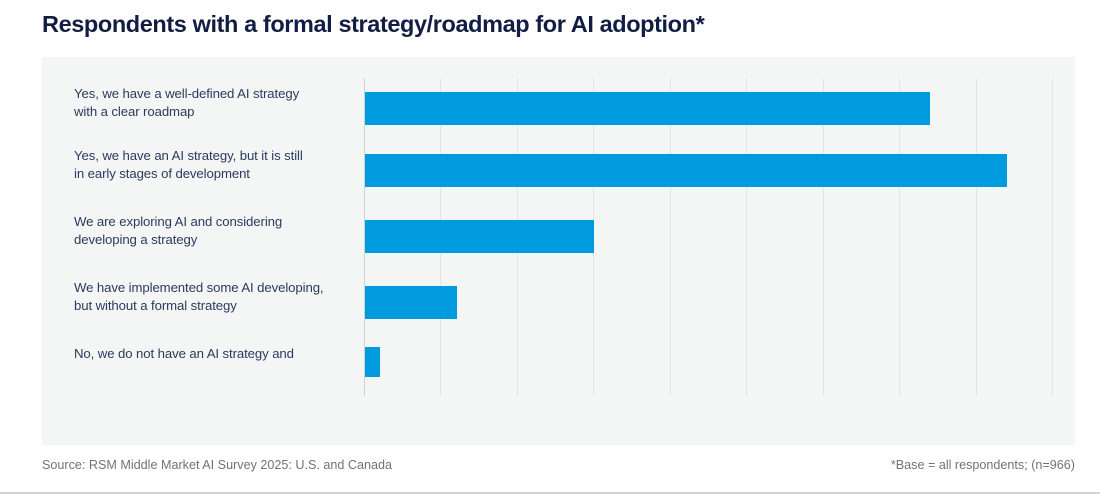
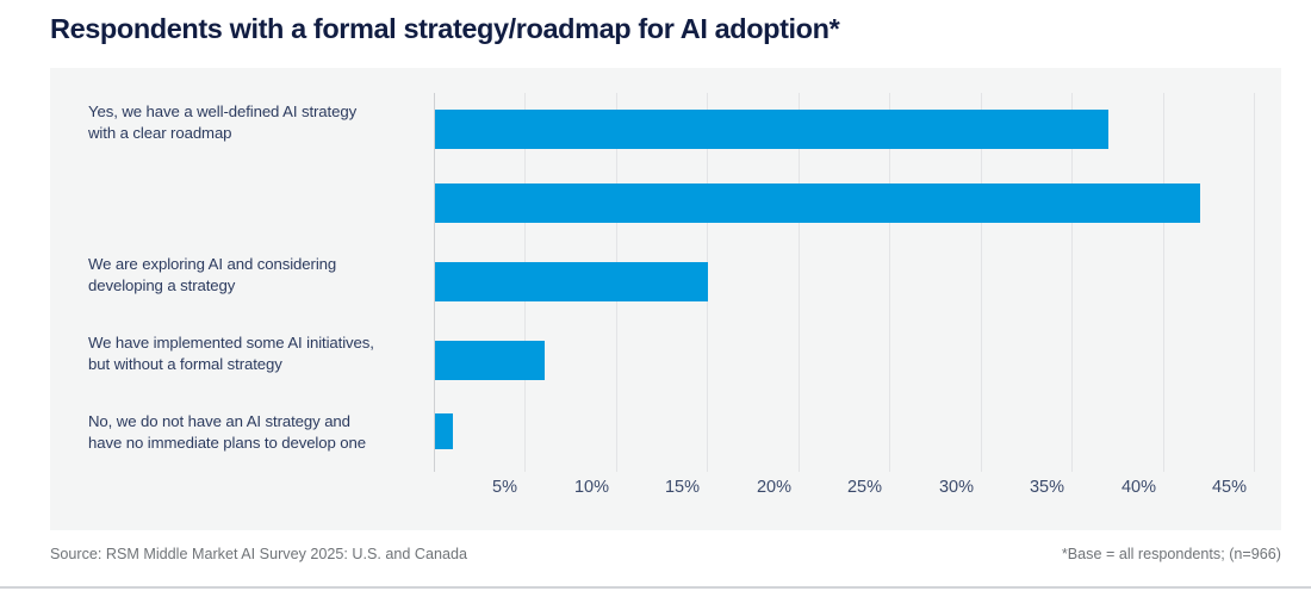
  Respondents with a formal strategy/roadmap for AI adoption*
  Yes, we have a well-defined AI strategy
  with a clear roadmap
- Yes, we have an AI strategy, but it is still
- in early stages of development
  We are exploring AI and considering
  developing a strategy
- We have implemented some AI developing,
+ We have implemented some AI initiatives,
  but without a formal strategy
  No, we do not have an AI strategy and
+ have no immediate plans to develop one
+ 5%
+ 10%
+ 15%
+ 20%
+ 25%
+ 30%
+ 35%
+ 40%
+ 45%
  Source: RSM Middle Market AI Survey 2025: U.S. and Canada
  *Base = all respondents; (n=966)
